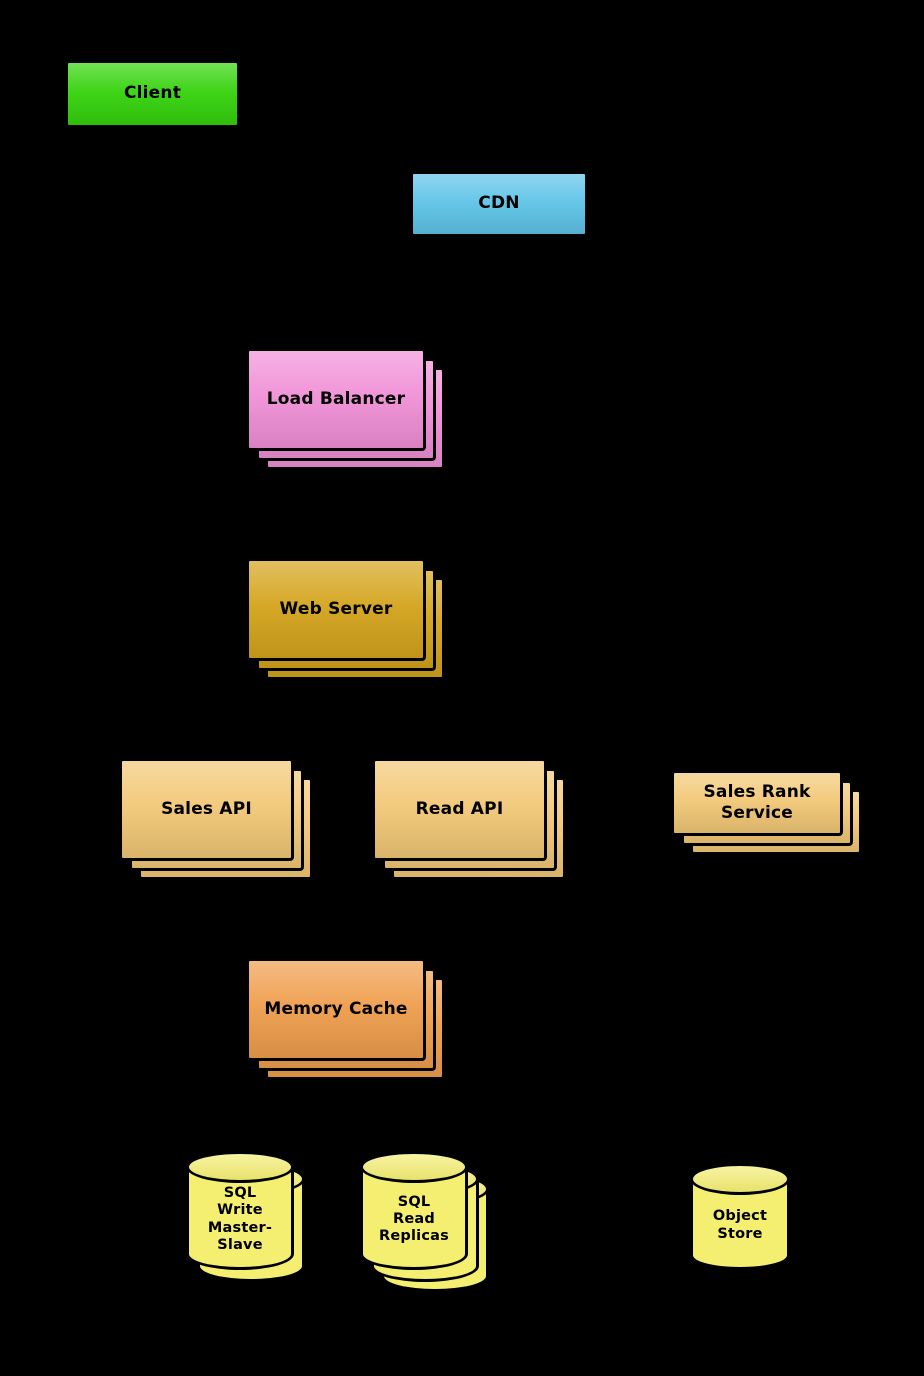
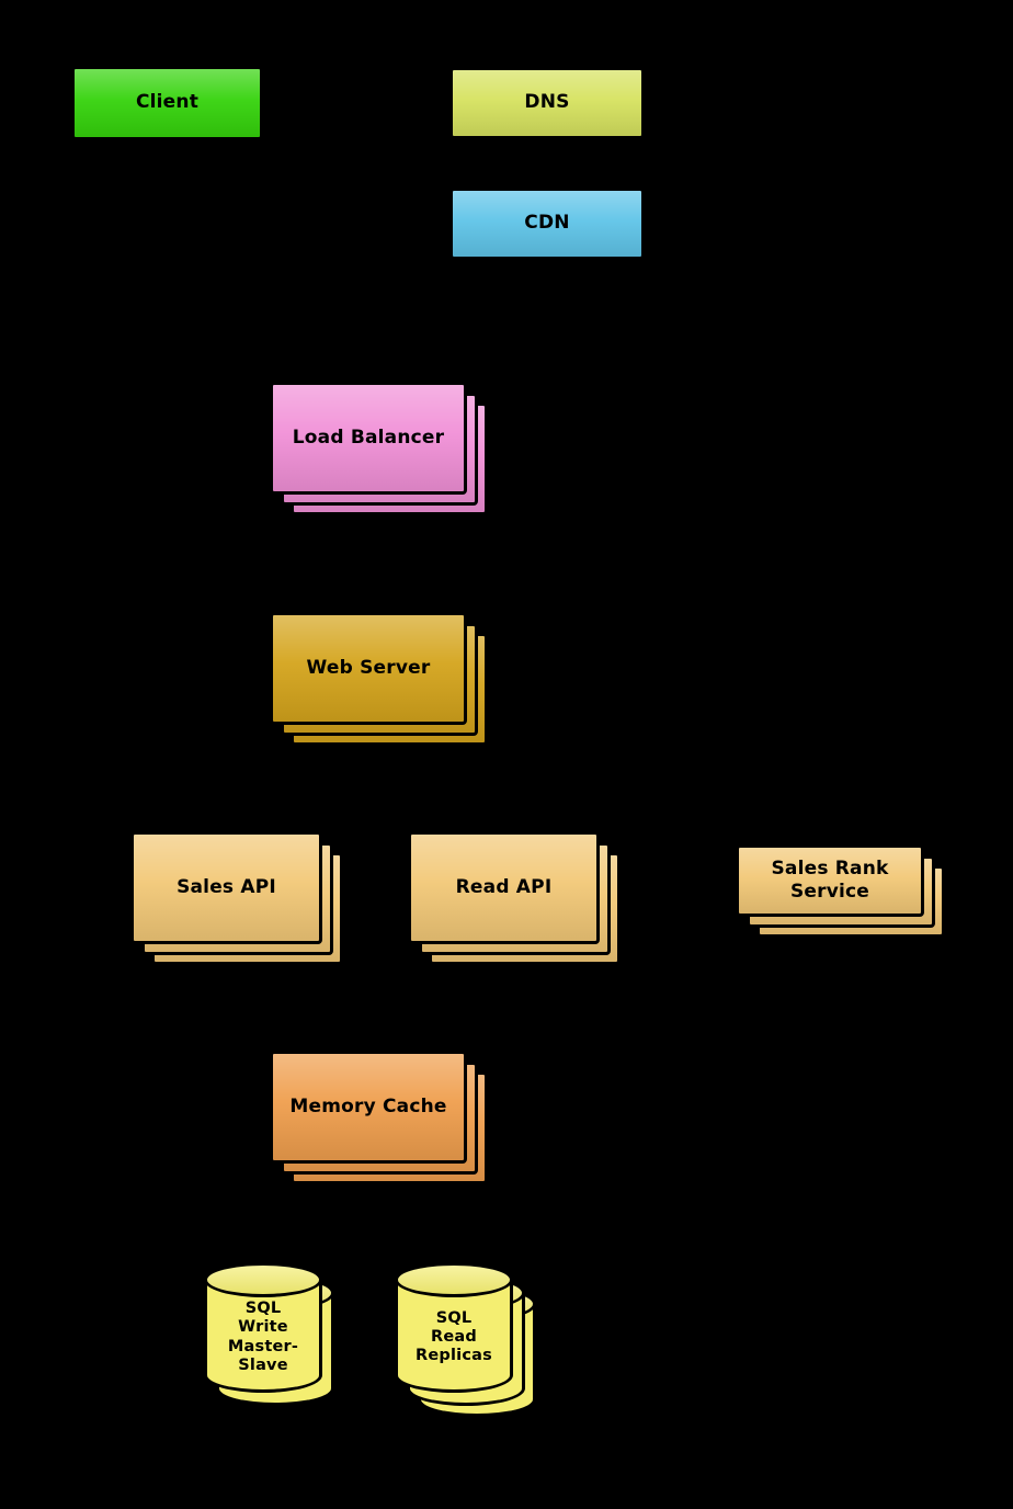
  Client
+ DNS
  CDN
  Load Balancer
  Web Server
  Sales API
  Read API
  Sales Rank
  Service
  Memory Cache
  SQL
  Write
  Master-
  Slave
  SQL
  Read
  Replicas
- Object
- Store
